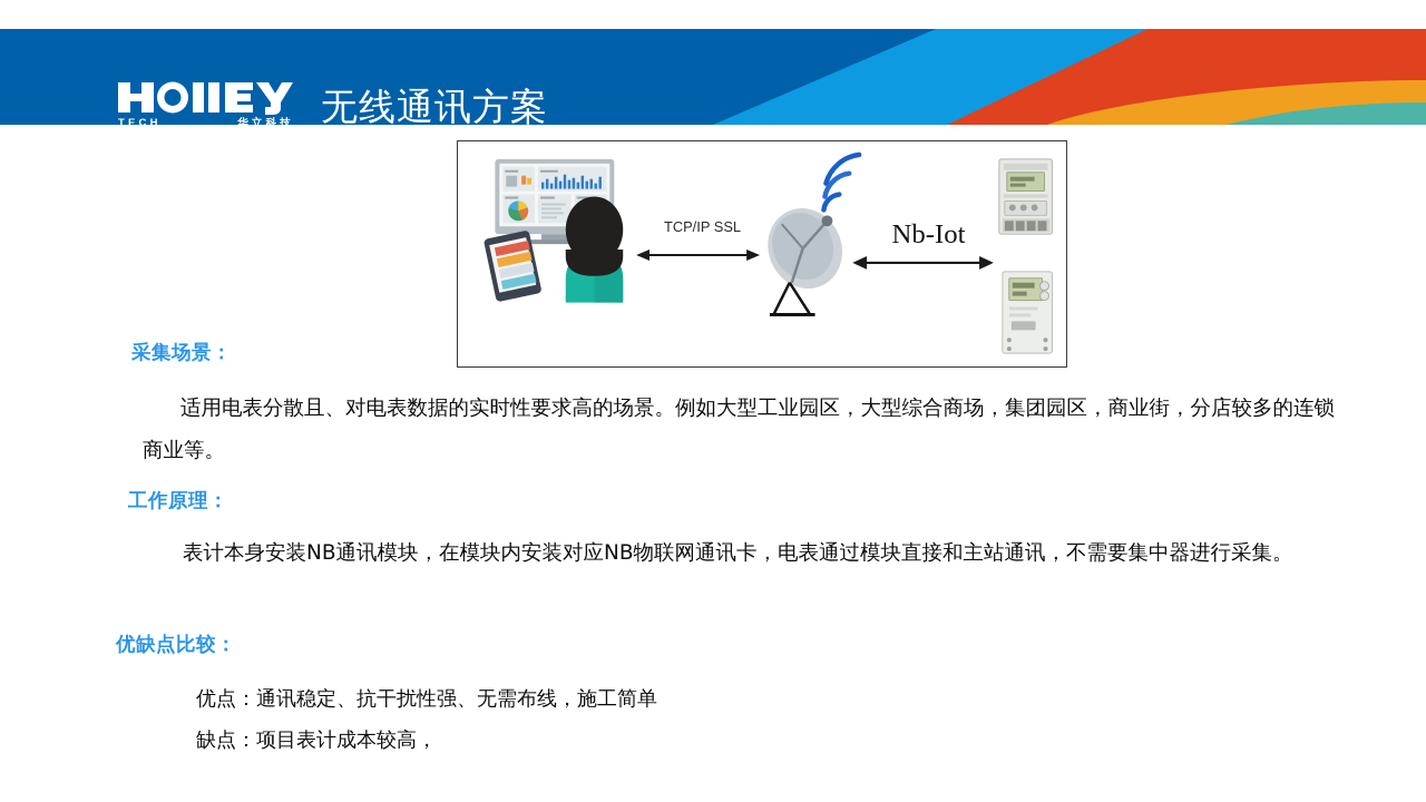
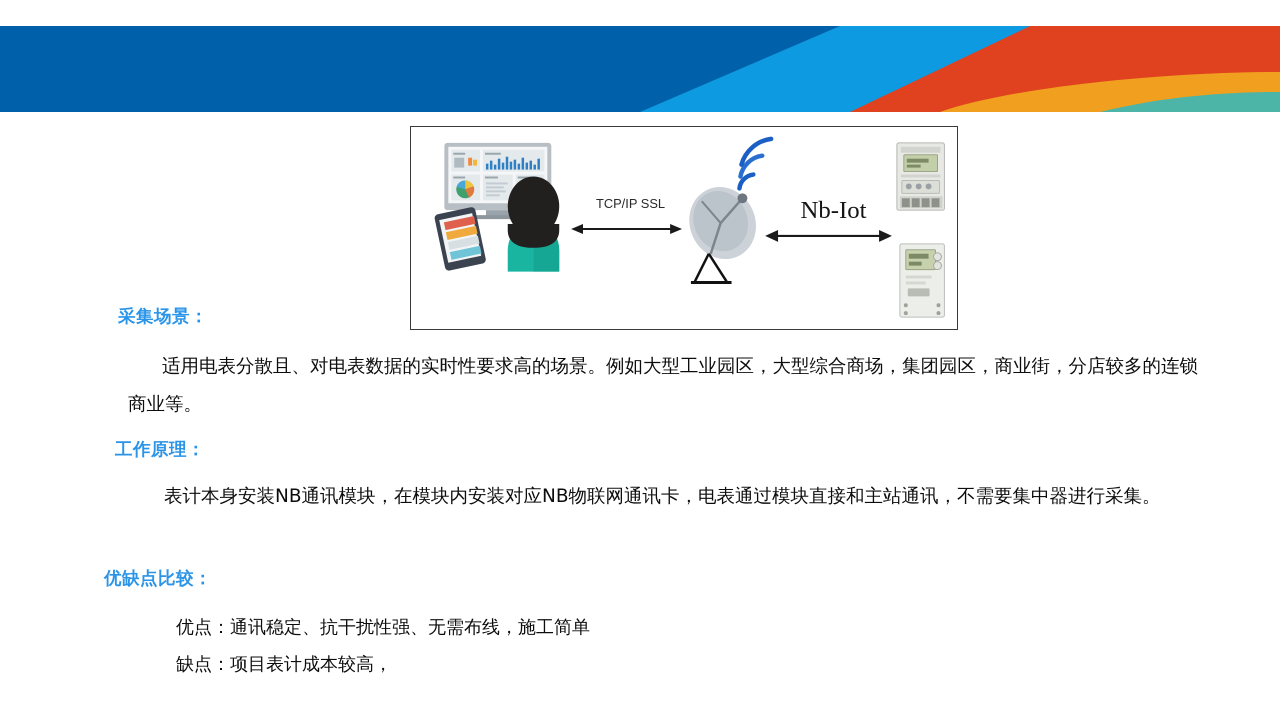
- TECH
- 华立科技
- 无线通讯方案
  TCP/IP SSL
  Nb-Iot
  采集场景：
  适用电表分散且、对电表数据的实时性要求高的场景。例如大型工业园区，大型综合商场，集团园区，商业街，分店较多的连锁商业等。
  工作原理：
  表计本身安装NB通讯模块，在模块内安装对应NB物联网通讯卡，电表通过模块直接和主站通讯，不需要集中器进行采集。
  优缺点比较：
  优点：通讯稳定、抗干扰性强、无需布线，施工简单
  缺点：项目表计成本较高，
